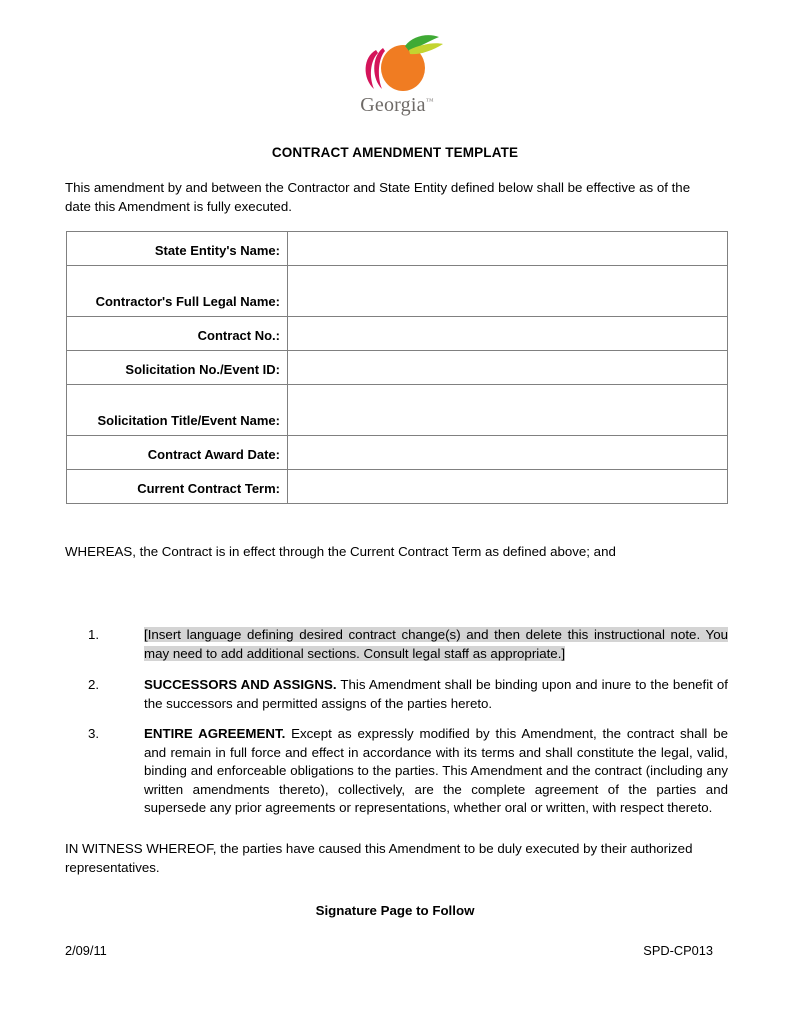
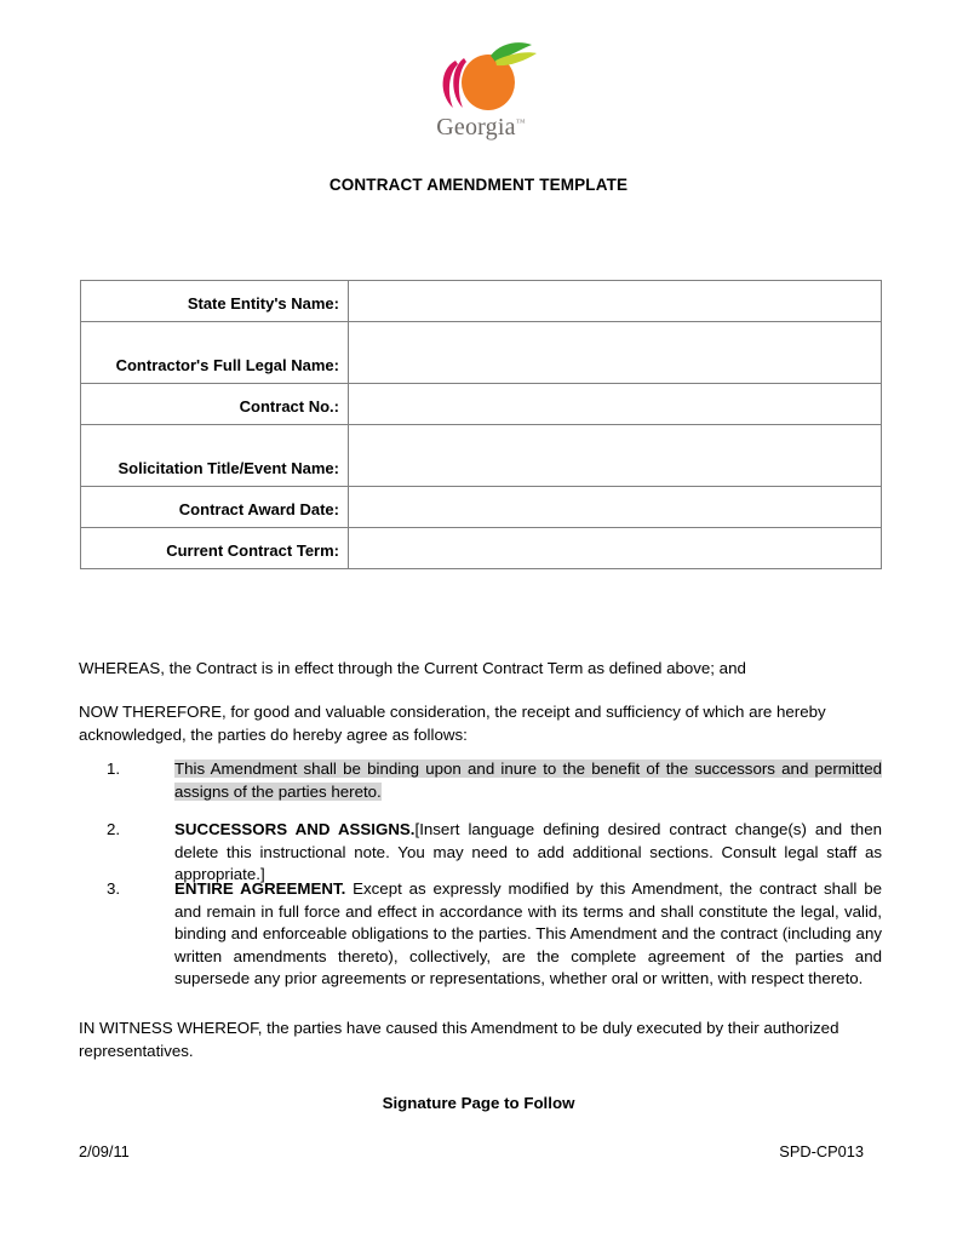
  Georgia™
  CONTRACT AMENDMENT TEMPLATE
- This amendment by and between the Contractor and State Entity defined below shall be effective as of the date this Amendment is fully executed.
  State Entity's Name:
  Contractor's Full Legal Name:
  Contract No.:
- Solicitation No./Event ID:
  Solicitation Title/Event Name:
  Contract Award Date:
  Current Contract Term:
  WHEREAS, the Contract is in effect through the Current Contract Term as defined above; and
+ NOW THEREFORE, for good and valuable consideration, the receipt and sufficiency of which are hereby acknowledged, the parties do hereby agree as follows:
  1.
- [Insert language defining desired contract change(s) and then delete this instructional note. You may need to add additional sections. Consult legal staff as appropriate.]
+ This Amendment shall be binding upon and inure to the benefit of the successors and permitted assigns of the parties hereto.
  2.
- SUCCESSORS AND ASSIGNS. This Amendment shall be binding upon and inure to the benefit of the successors and permitted assigns of the parties hereto.
+ SUCCESSORS AND ASSIGNS.[Insert language defining desired contract change(s) and then delete this instructional note. You may need to add additional sections. Consult legal staff as appropriate.]
  3.
  ENTIRE AGREEMENT. Except as expressly modified by this Amendment, the contract shall be and remain in full force and effect in accordance with its terms and shall constitute the legal, valid, binding and enforceable obligations to the parties. This Amendment and the contract (including any written amendments thereto), collectively, are the complete agreement of the parties and supersede any prior agreements or representations, whether oral or written, with respect thereto.
  IN WITNESS WHEREOF, the parties have caused this Amendment to be duly executed by their authorized representatives.
  Signature Page to Follow
  2/09/11
  SPD-CP013
